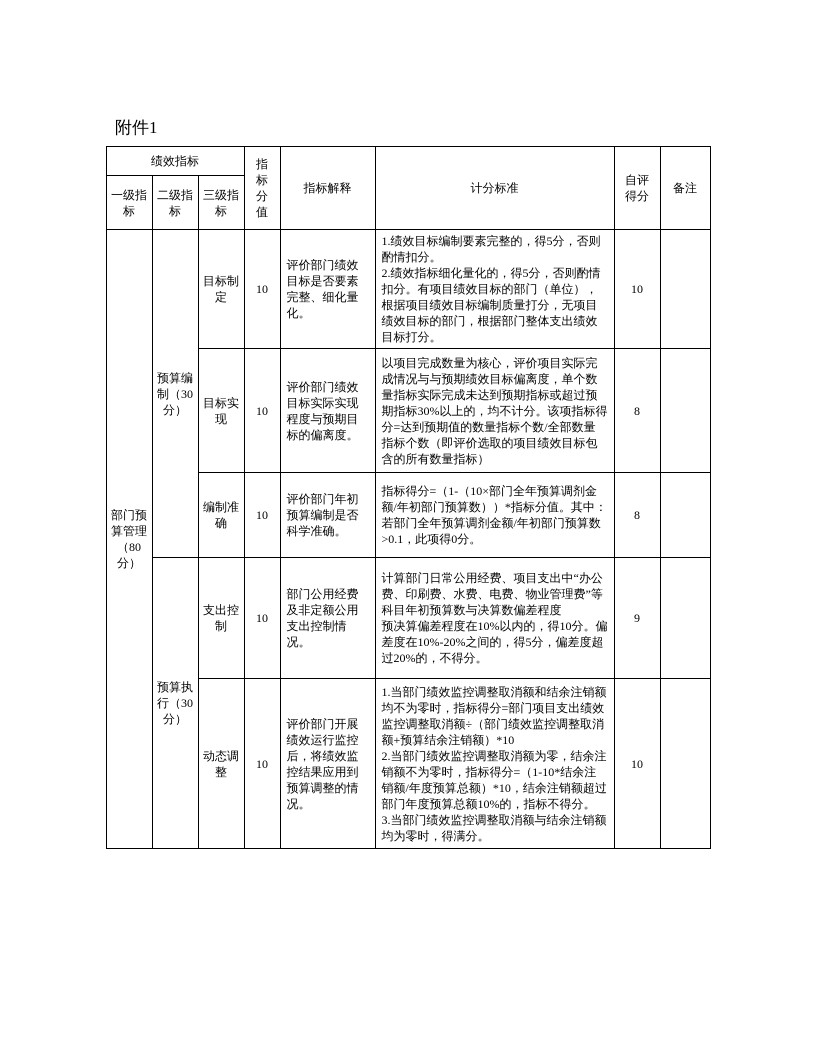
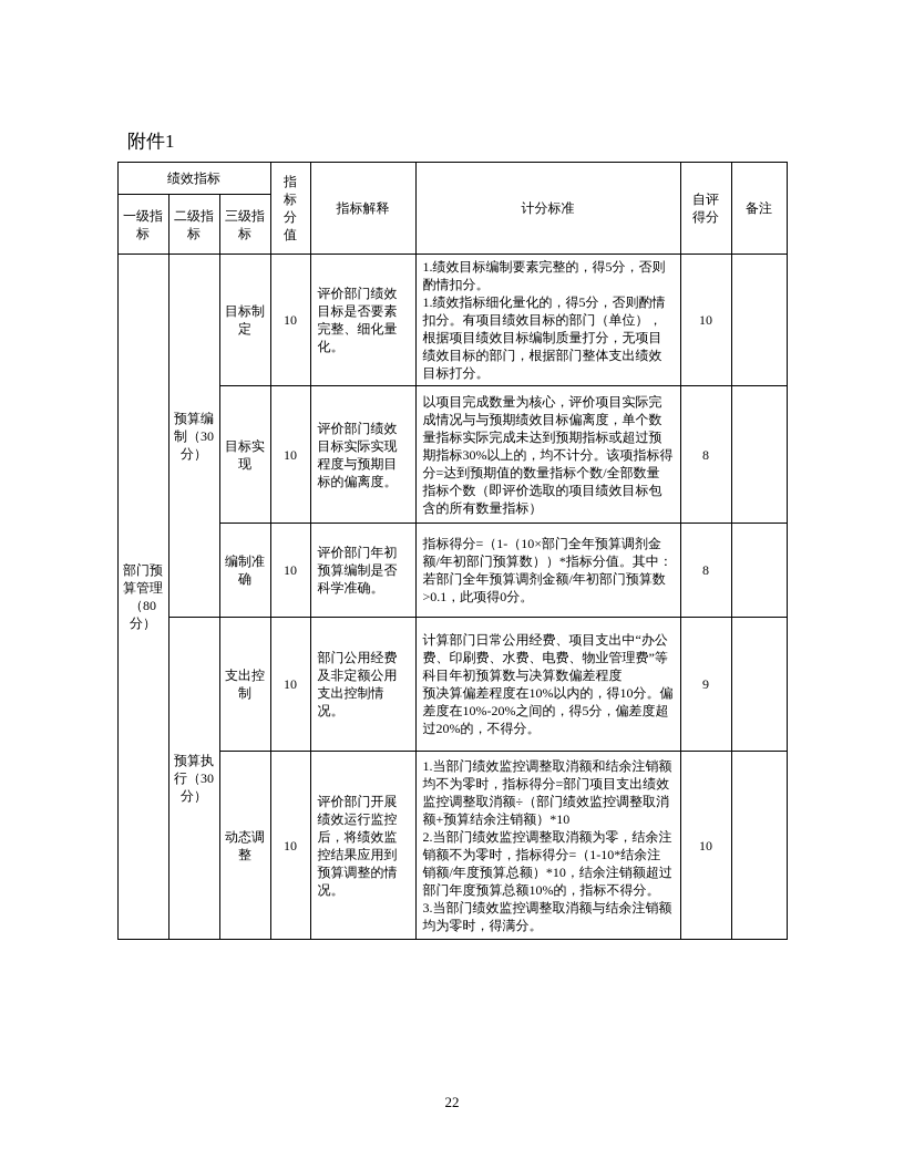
  附件1
  绩效指标	指标分值	指标解释	计分标准	自评得分	备注
  一级指标	二级指标	三级指标
- 部门预算管理（80分）	预算编制（30分）	目标制定	10	评价部门绩效目标是否要素完整、细化量化。	1.绩效目标编制要素完整的，得5分，否则酌情扣分。 2.绩效指标细化量化的，得5分，否则酌情扣分。有项目绩效目标的部门（单位），根据项目绩效目标编制质量打分，无项目绩效目标的部门，根据部门整体支出绩效目标打分。	10
+ 部门预算管理（80分）	预算编制（30分）	目标制定	10	评价部门绩效目标是否要素完整、细化量化。	1.绩效目标编制要素完整的，得5分，否则酌情扣分。 1.绩效指标细化量化的，得5分，否则酌情扣分。有项目绩效目标的部门（单位），根据项目绩效目标编制质量打分，无项目绩效目标的部门，根据部门整体支出绩效目标打分。	10
  目标实现	10	评价部门绩效目标实际实现程度与预期目标的偏离度。	以项目完成数量为核心，评价项目实际完成情况与与预期绩效目标偏离度，单个数量指标实际完成未达到预期指标或超过预期指标30%以上的，均不计分。该项指标得分=达到预期值的数量指标个数/全部数量指标个数（即评价选取的项目绩效目标包含的所有数量指标）	8
  编制准确	10	评价部门年初预算编制是否科学准确。	指标得分=（1-（10×部门全年预算调剂金额/年初部门预算数））*指标分值。其中：若部门全年预算调剂金额/年初部门预算数>0.1，此项得0分。	8
  预算执行（30分）	支出控制	10	部门公用经费及非定额公用支出控制情况。	计算部门日常公用经费、项目支出中“办公费、印刷费、水费、电费、物业管理费”等科目年初预算数与决算数偏差程度 预决算偏差程度在10%以内的，得10分。偏差度在10%-20%之间的，得5分，偏差度超过20%的，不得分。	9
  动态调整	10	评价部门开展绩效运行监控后，将绩效监控结果应用到预算调整的情况。	1.当部门绩效监控调整取消额和结余注销额均不为零时，指标得分=部门项目支出绩效监控调整取消额÷（部门绩效监控调整取消额+预算结余注销额）*10 2.当部门绩效监控调整取消额为零，结余注销额不为零时，指标得分=（1-10*结余注销额/年度预算总额）*10，结余注销额超过部门年度预算总额10%的，指标不得分。 3.当部门绩效监控调整取消额与结余注销额均为零时，得满分。	10
+ 22
